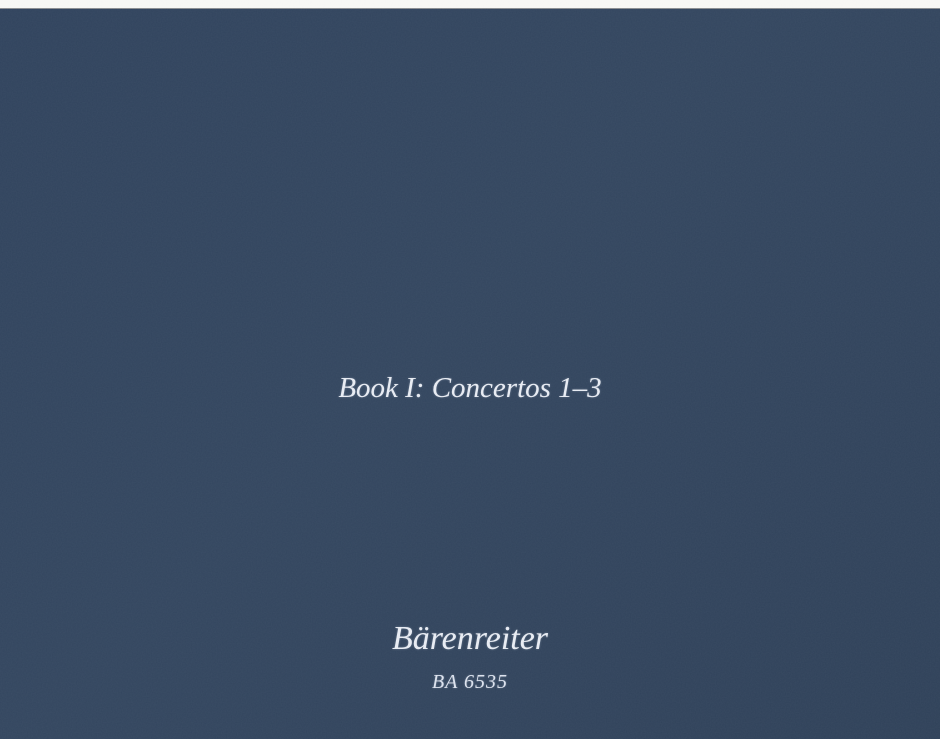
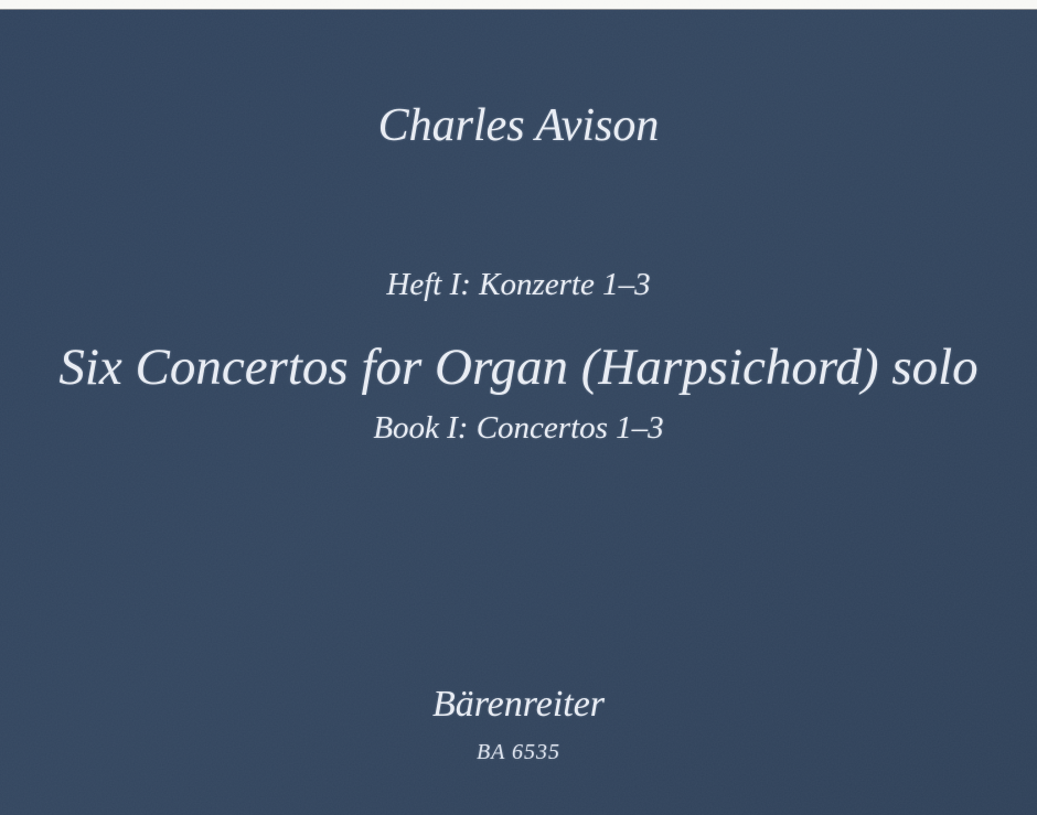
+ Charles Avison
+ Heft I: Konzerte 1–3
+ Six Concertos for Organ (Harpsichord) solo
  Book I: Concertos 1–3
  Bärenreiter
  BA 6535
